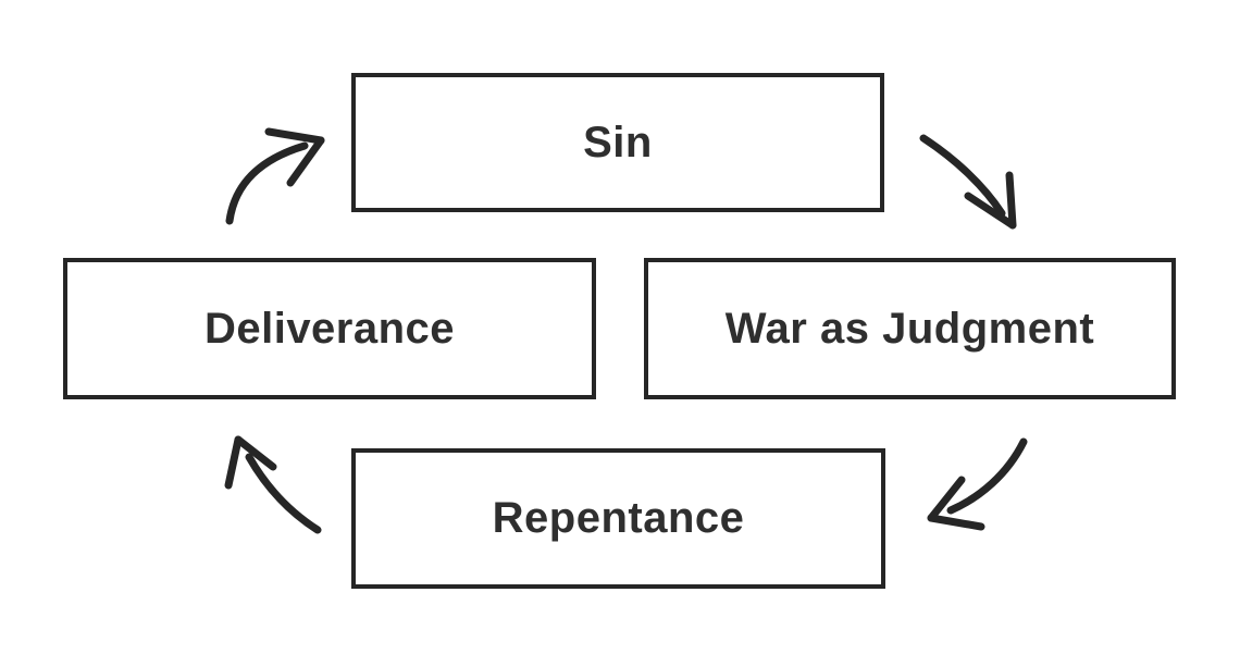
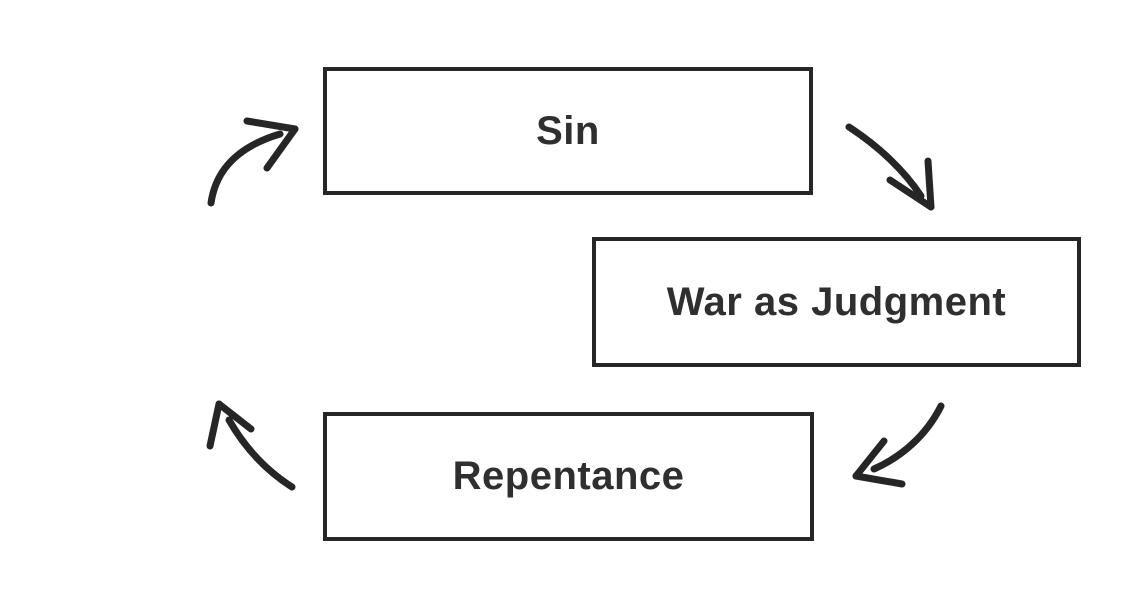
  Sin
  War as Judgment
  Repentance
- Deliverance
